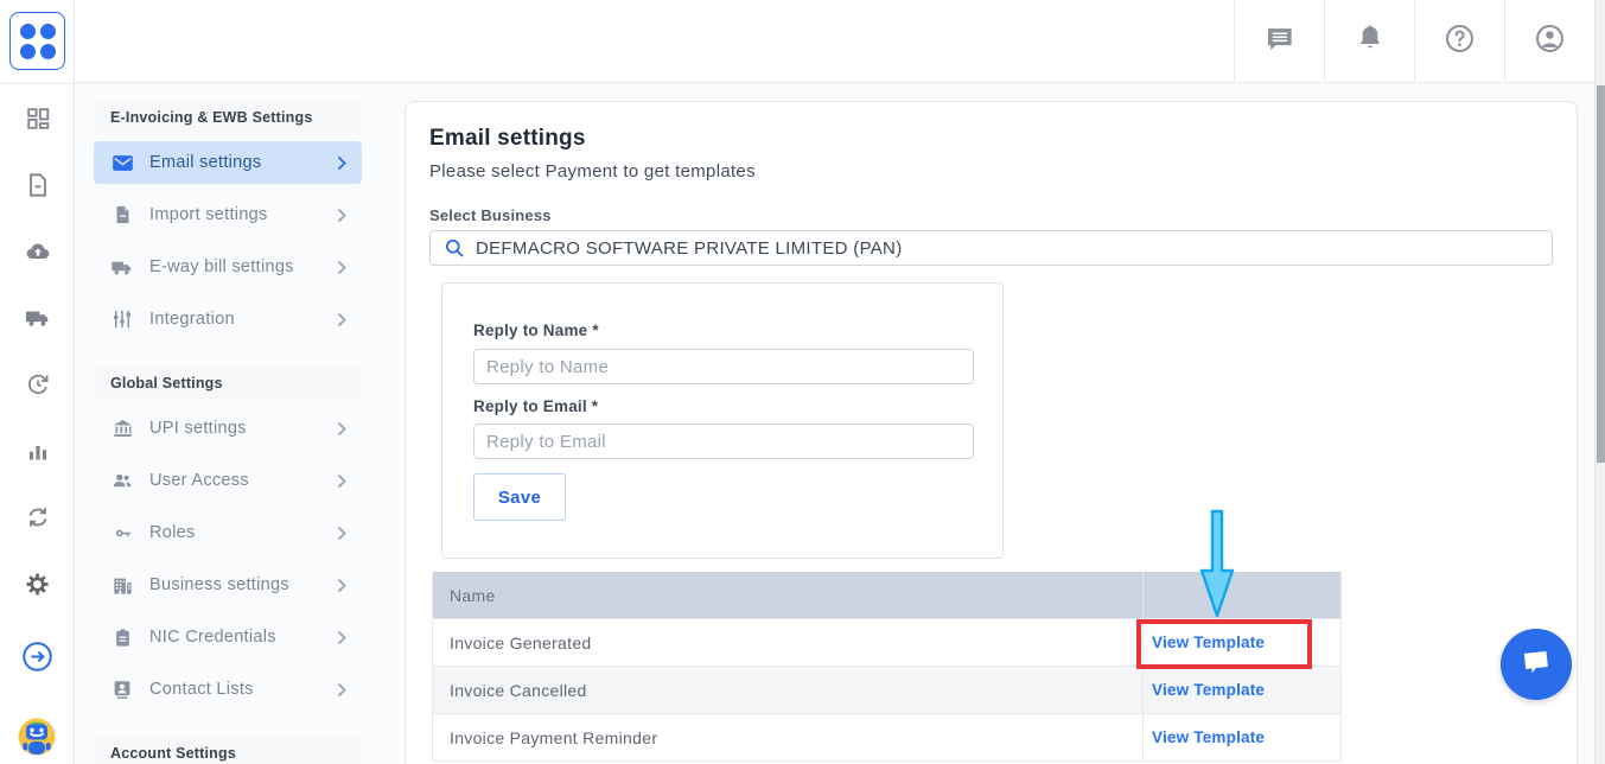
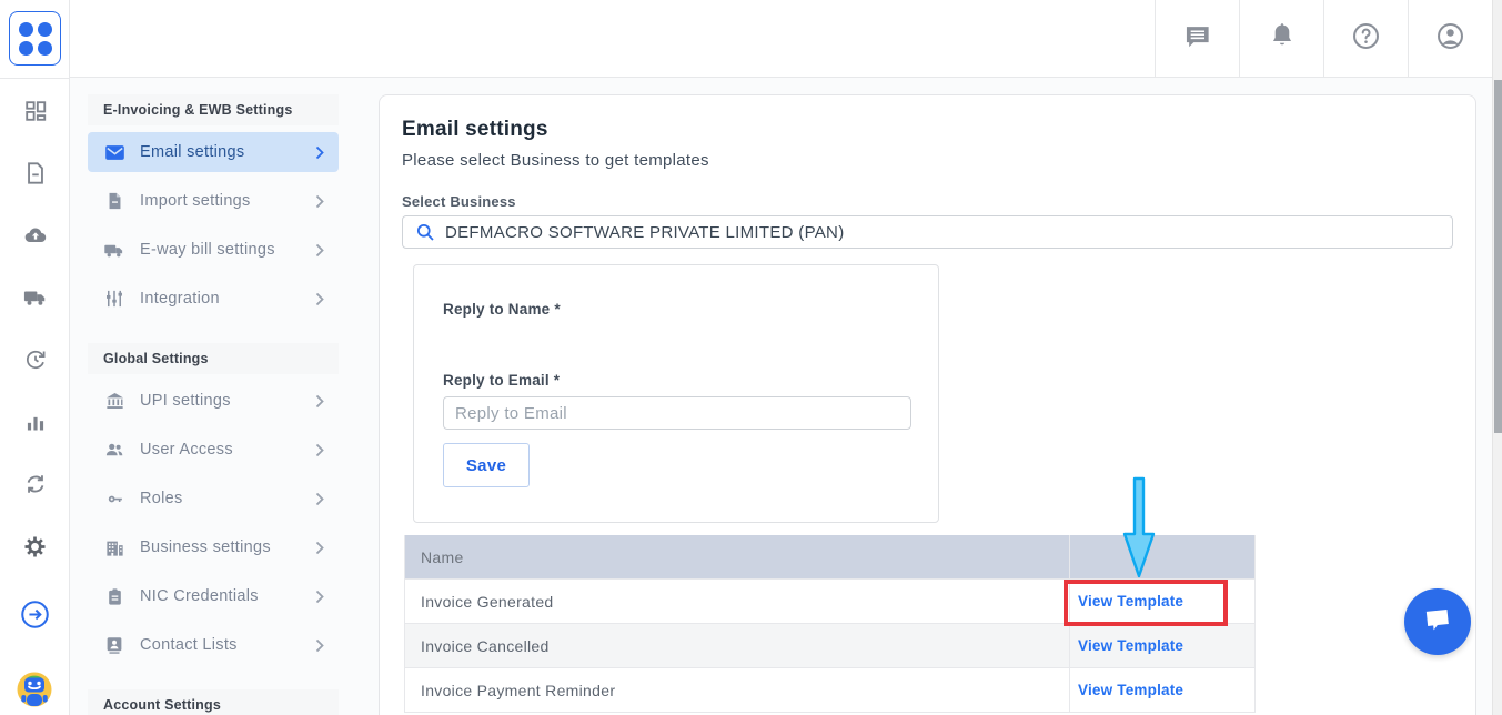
  E-Invoicing & EWB Settings
  Email settings
  Import settings
  E-way bill settings
  Integration
  Global Settings
  UPI settings
  User Access
  Roles
  Business settings
  NIC Credentials
  Contact Lists
  Account Settings
  Email settings
- Please select Payment to get templates
+ Please select Business to get templates
  Select Business
  DEFMACRO SOFTWARE PRIVATE LIMITED (PAN)
  Reply to Name *
- Reply to Name
  Reply to Email *
  Reply to Email
  Save
  Name
  Invoice Generated
  View Template
  Invoice Cancelled
  View Template
  Invoice Payment Reminder
  View Template
